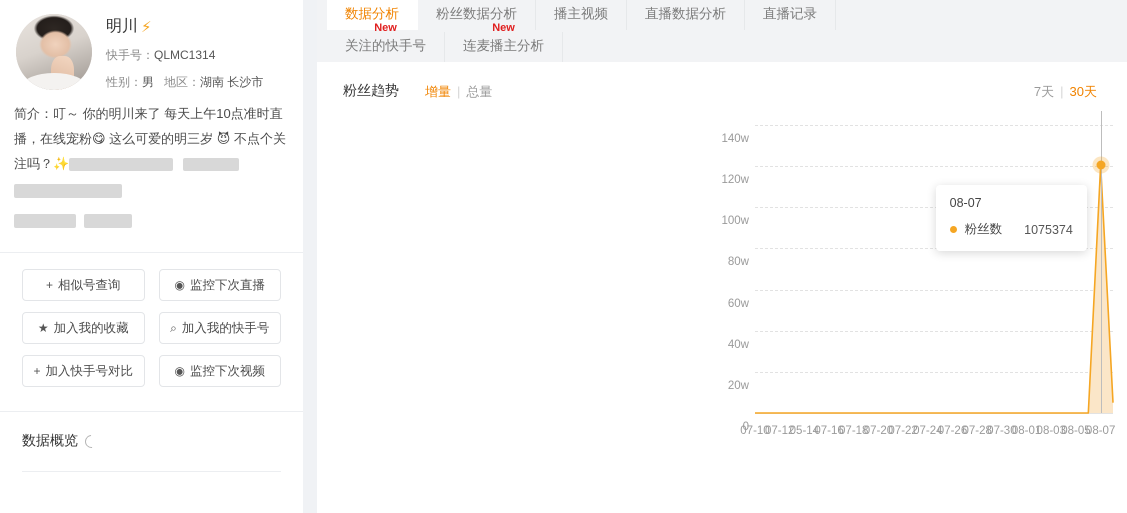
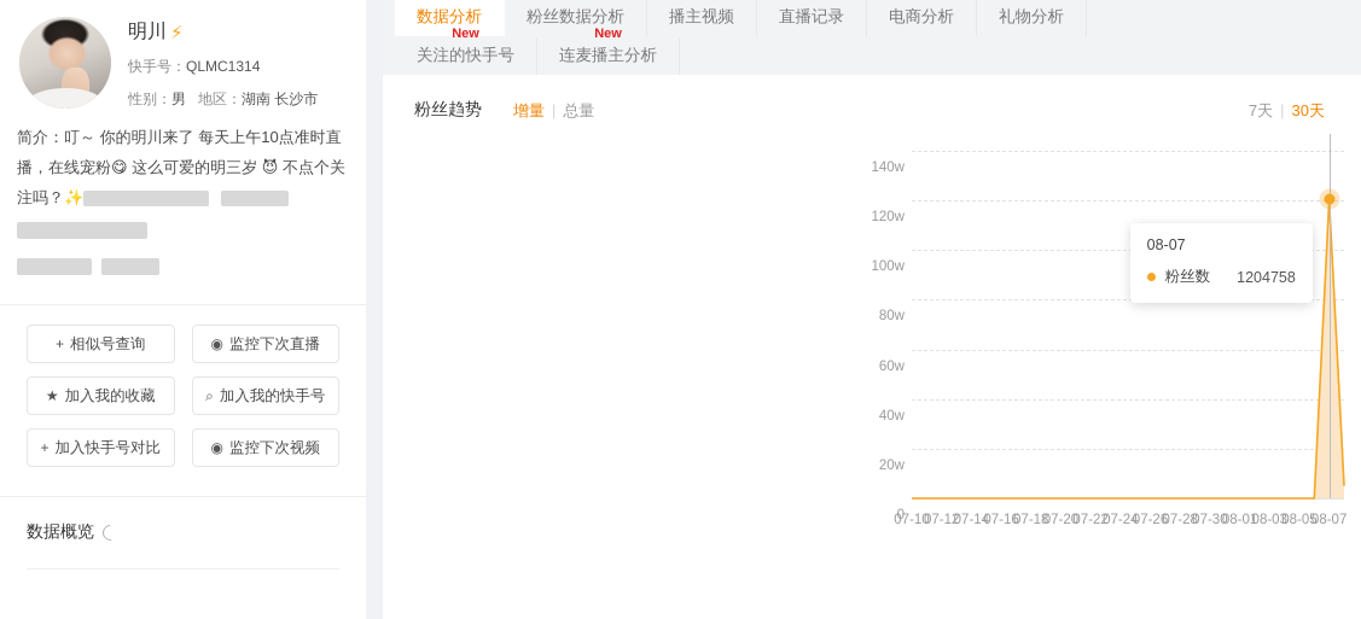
  明川
  ⚡
  快手号：QLMC1314
  性别：男 地区：湖南 长沙市
  简介：叮～ 你的明川来了 每天上午10点准时直播，在线宠粉😋 这么可爱的明三岁 😈 不点个关注吗？✨
  +
  相似号查询
  ◉
  监控下次直播
  ★
  加入我的收藏
  ⌕
  加入我的快手号
  +
  加入快手号对比
  ◉
  监控下次视频
  数据概览
  数据分析
  粉丝数据分析
  播主视频
- 直播数据分析
  直播记录
+ 电商分析
+ 礼物分析
  New
  关注的快手号
  New
  连麦播主分析
  粉丝趋势
  增量 | 总量
  7天 | 30天
  0
  20w
  40w
  60w
  80w
  100w
  120w
  140w
  07-10
  07-12
- 05-14
+ 07-14
  07-16
  07-18
  07-20
  07-22
  07-24
  07-26
  07-28
  07-30
  08-01
  08-03
  08-05
  08-07
  08-07
  粉丝数
- 1075374
+ 1204758
